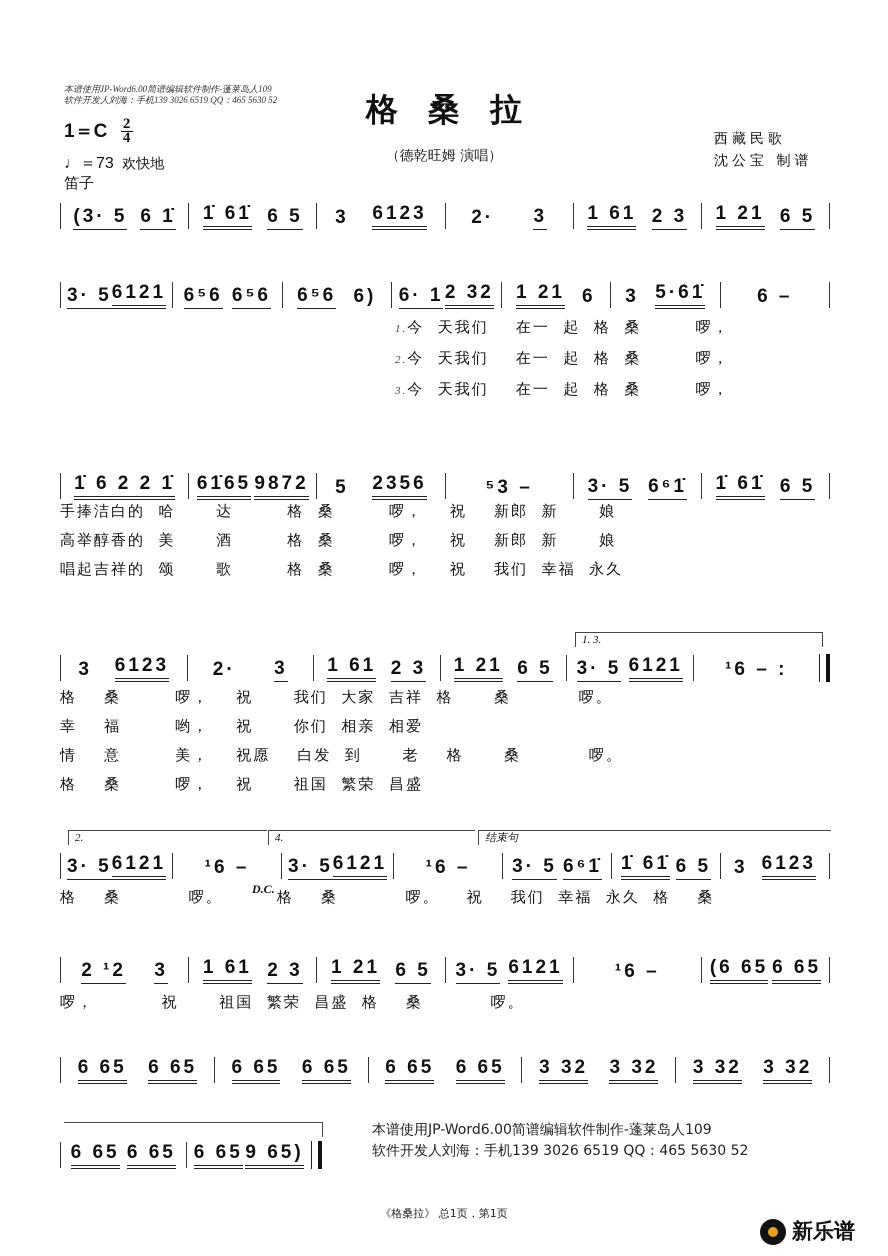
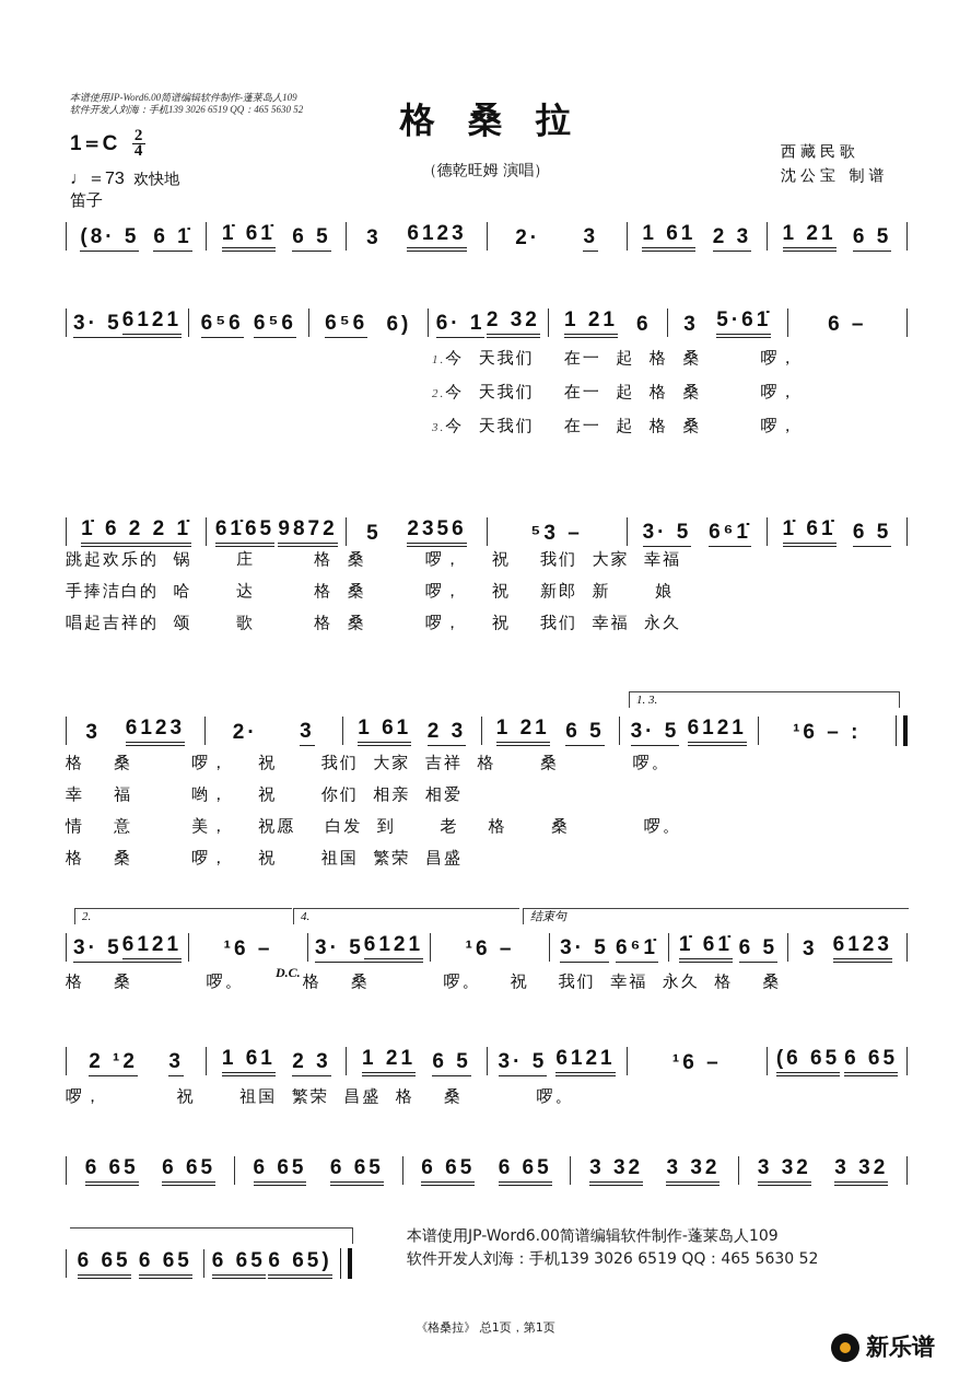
  本谱使用JP-Word6.00简谱编辑软件制作-蓬莱岛人109
  软件开发人刘海：手机139 3026 6519 QQ：465 5630 52
  格桑拉
  （德乾旺姆 演唱）
  1＝C
  2
  4
  ♩＝73 欢快地
  笛子
  西藏民歌
  沈公宝 制谱
- (3· 5
+ (8· 5
  6 1̇
  1̇ 61̇
  6 5
  3
  6123
  2·
  3
  1 61
  2 3
  1 21
  6 5
  3· 5
  6121
  6⁵6
  6⁵6
  6⁵6
  6)
  6· 1
  2 32
  1 21
  6
  3
  5·61̇
  6 –
  1.今 天我们 在一 起 格 桑 啰，
  2.今 天我们 在一 起 格 桑 啰，
  3.今 天我们 在一 起 格 桑 啰，
  1̇ 6 2 2 1̇
  61̇65
  9872
  5
  2356
  ⁵3 –
  3· 5
  6⁶1̇
  1̇ 61̇
  6 5
+ 跳起欢乐的 锅 庄 格 桑 啰， 祝 我们 大家 幸福
  手捧洁白的 哈 达 格 桑 啰， 祝 新郎 新 娘
- 高举醇香的 美 酒 格 桑 啰， 祝 新郎 新 娘
  唱起吉祥的 颂 歌 格 桑 啰， 祝 我们 幸福 永久
  1. 3.
  3
  6123
  2·
  3
  1 61
  2 3
  1 21
  6 5
  3· 5
  6121
  ¹6 – :
  格 桑 啰， 祝 我们 大家 吉祥 格 桑 啰。
  幸 福 哟， 祝 你们 相亲 相爱
  情 意 美， 祝愿 白发 到 老 格 桑 啰。
  格 桑 啰， 祝 祖国 繁荣 昌盛
  2.
  4.
  结束句
  3· 5
  6121
  ¹6 –
  3· 5
  6121
  ¹6 –
  3· 5
  6⁶1̇
  1̇ 61̇
  6 5
  3
  6123
  D.C.
  格 桑 啰。 格 桑 啰。 祝 我们 幸福 永久 格 桑
  2 ¹2
  3
  1 61
  2 3
  1 21
  6 5
  3· 5
  6121
  ¹6 –
  (6 65
  6 65
  啰， 祝 祖国 繁荣 昌盛 格 桑 啰。
  6 65
  6 65
  6 65
  6 65
  6 65
  6 65
  3 32
  3 32
  3 32
  3 32
  6 65
  6 65
  6 65
- 9 65)
+ 6 65)
  本谱使用JP-Word6.00简谱编辑软件制作-蓬莱岛人109
  软件开发人刘海：手机139 3026 6519 QQ：465 5630 52
  《格桑拉》 总1页，第1页
  新乐谱
